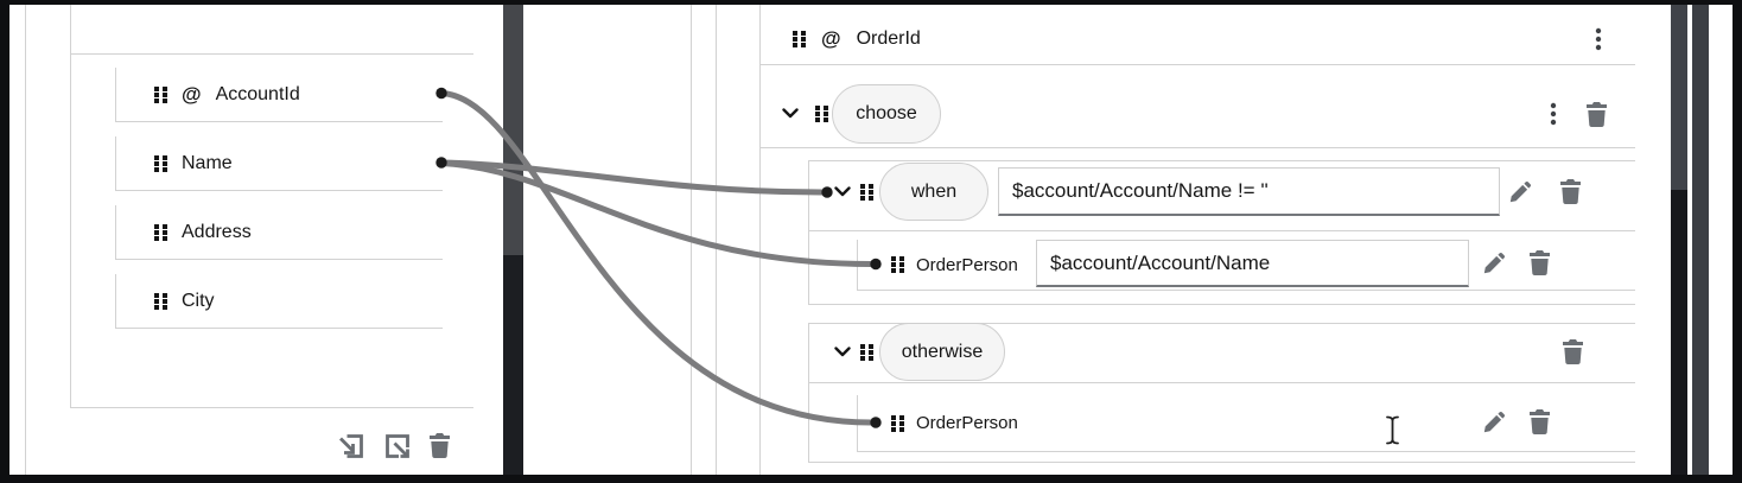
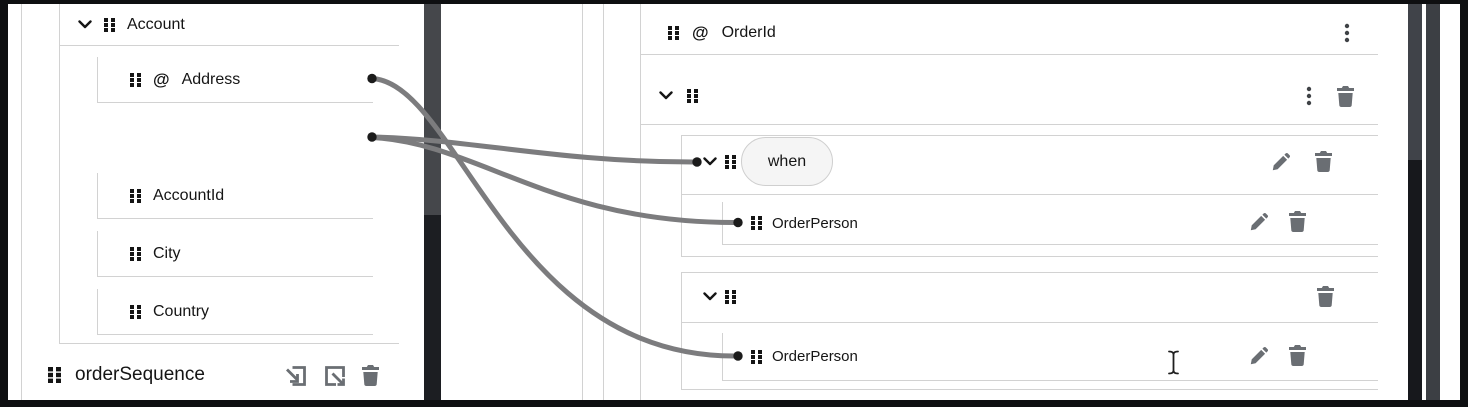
+ Account
  @
- AccountId
+ Address
- Name
- Address
+ AccountId
  City
+ Country
+ orderSequence
  @
  OrderId
- choose
  when
- $account/Account/Name != ''
  OrderPerson
- $account/Account/Name
- otherwise
  OrderPerson
